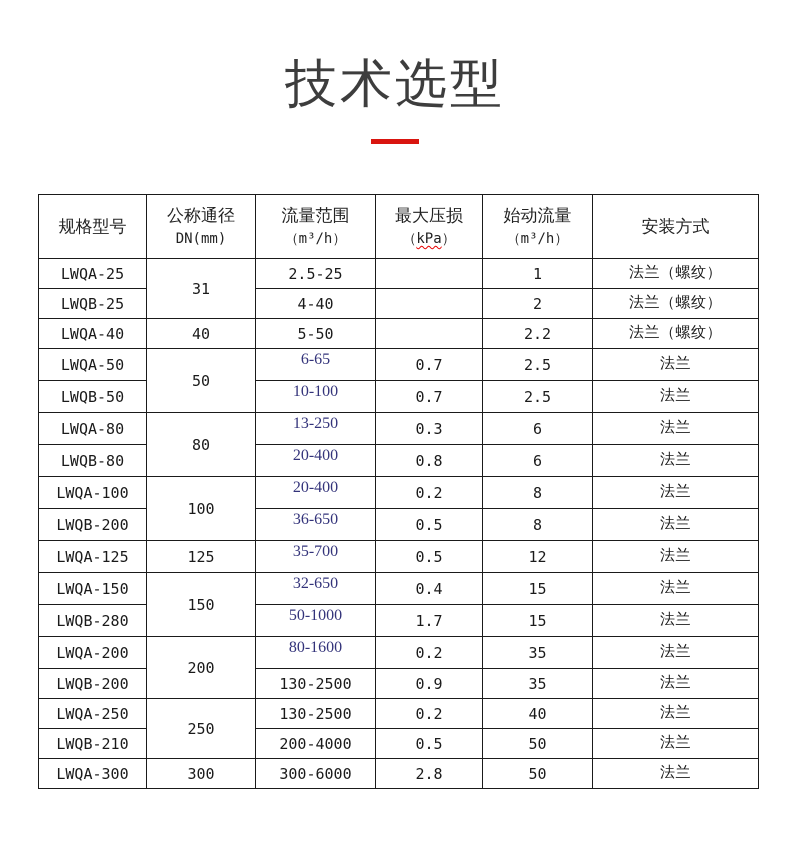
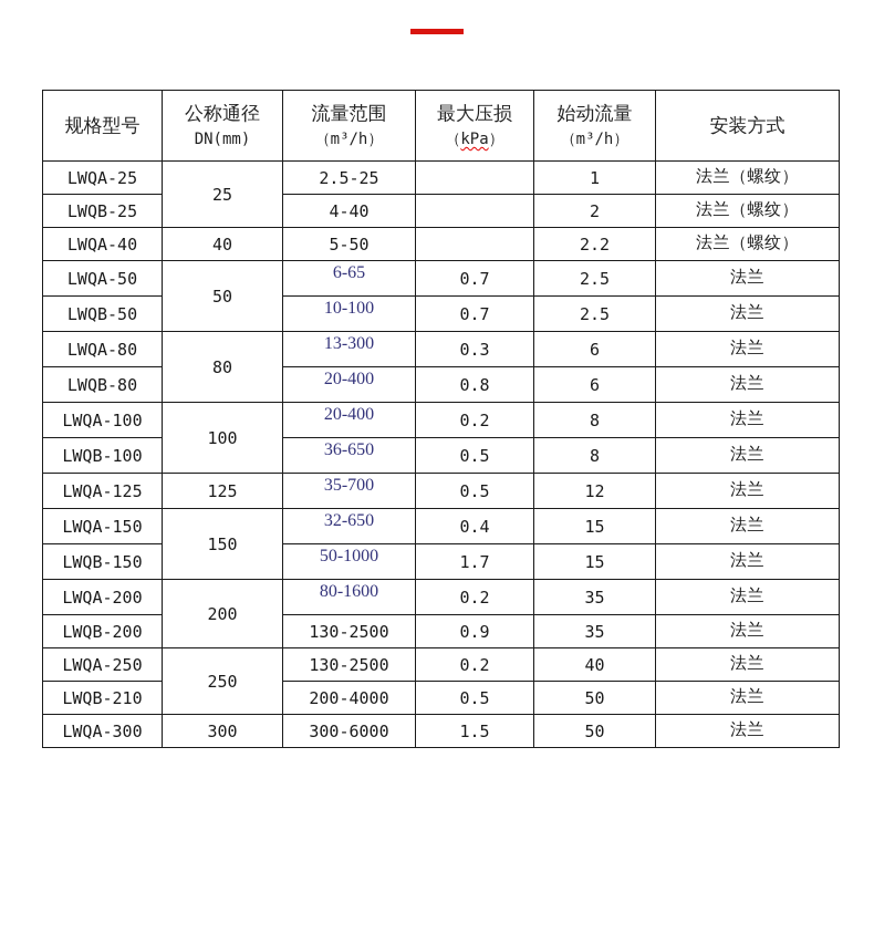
- 技术选型
  规格型号	公称通径 DN(mm)	流量范围 （m³/h）	最大压损 （kPa）	始动流量 （m³/h）	安装方式
- LWQA-25	31	2.5-25		1	法兰（螺纹）
+ LWQA-25	25	2.5-25		1	法兰（螺纹）
  LWQB-25	4-40		2	法兰（螺纹）
  LWQA-40	40	5-50		2.2	法兰（螺纹）
  LWQA-50	50	6-65	0.7	2.5	法兰
  LWQB-50	10-100	0.7	2.5	法兰
- LWQA-80	80	13-250	0.3	6	法兰
+ LWQA-80	80	13-300	0.3	6	法兰
  LWQB-80	20-400	0.8	6	法兰
  LWQA-100	100	20-400	0.2	8	法兰
- LWQB-200	36-650	0.5	8	法兰
+ LWQB-100	36-650	0.5	8	法兰
  LWQA-125	125	35-700	0.5	12	法兰
  LWQA-150	150	32-650	0.4	15	法兰
- LWQB-280	50-1000	1.7	15	法兰
+ LWQB-150	50-1000	1.7	15	法兰
  LWQA-200	200	80-1600	0.2	35	法兰
  LWQB-200	130-2500	0.9	35	法兰
  LWQA-250	250	130-2500	0.2	40	法兰
  LWQB-210	200-4000	0.5	50	法兰
- LWQA-300	300	300-6000	2.8	50	法兰
+ LWQA-300	300	300-6000	1.5	50	法兰
